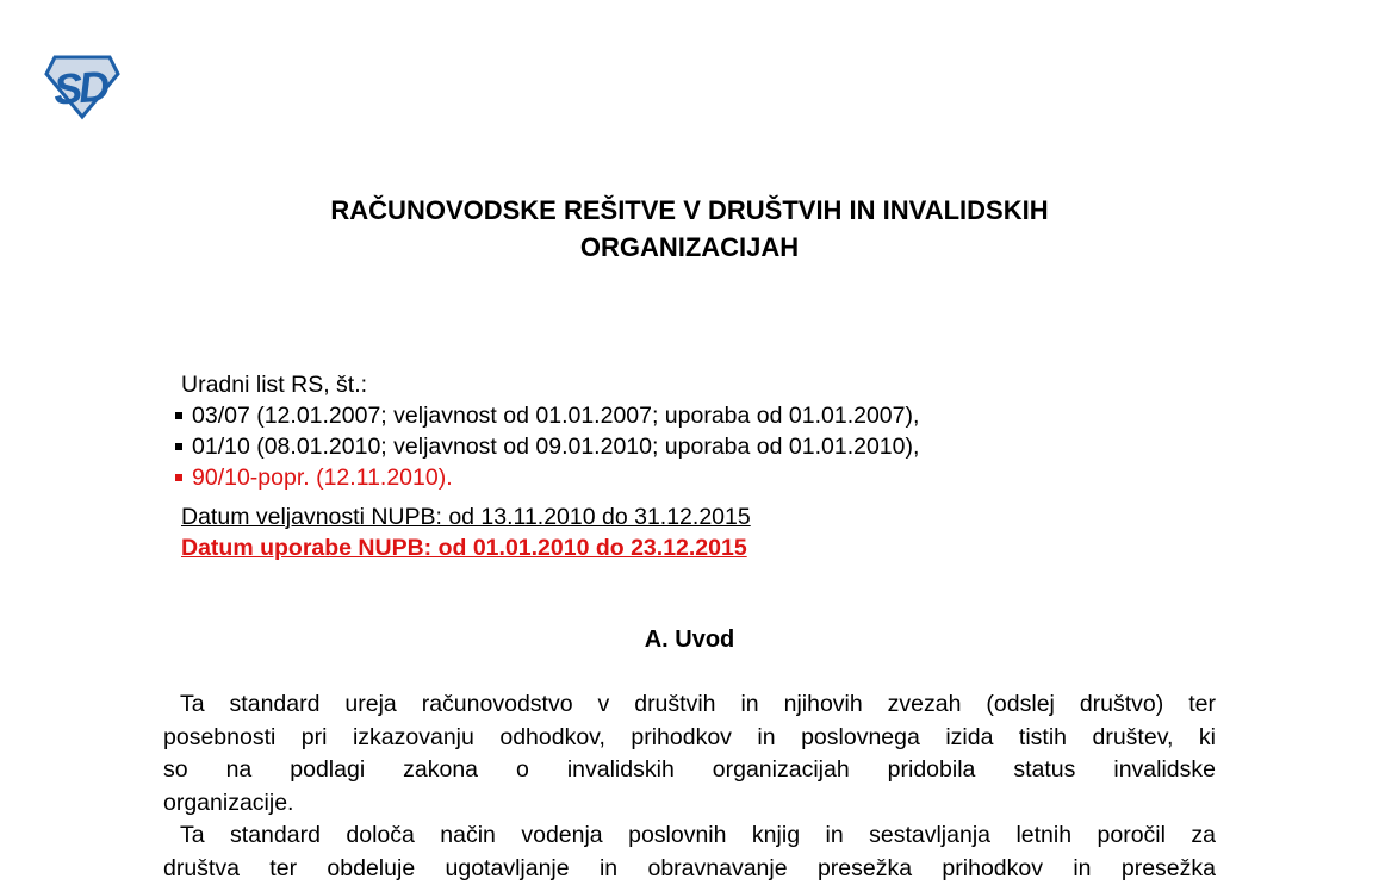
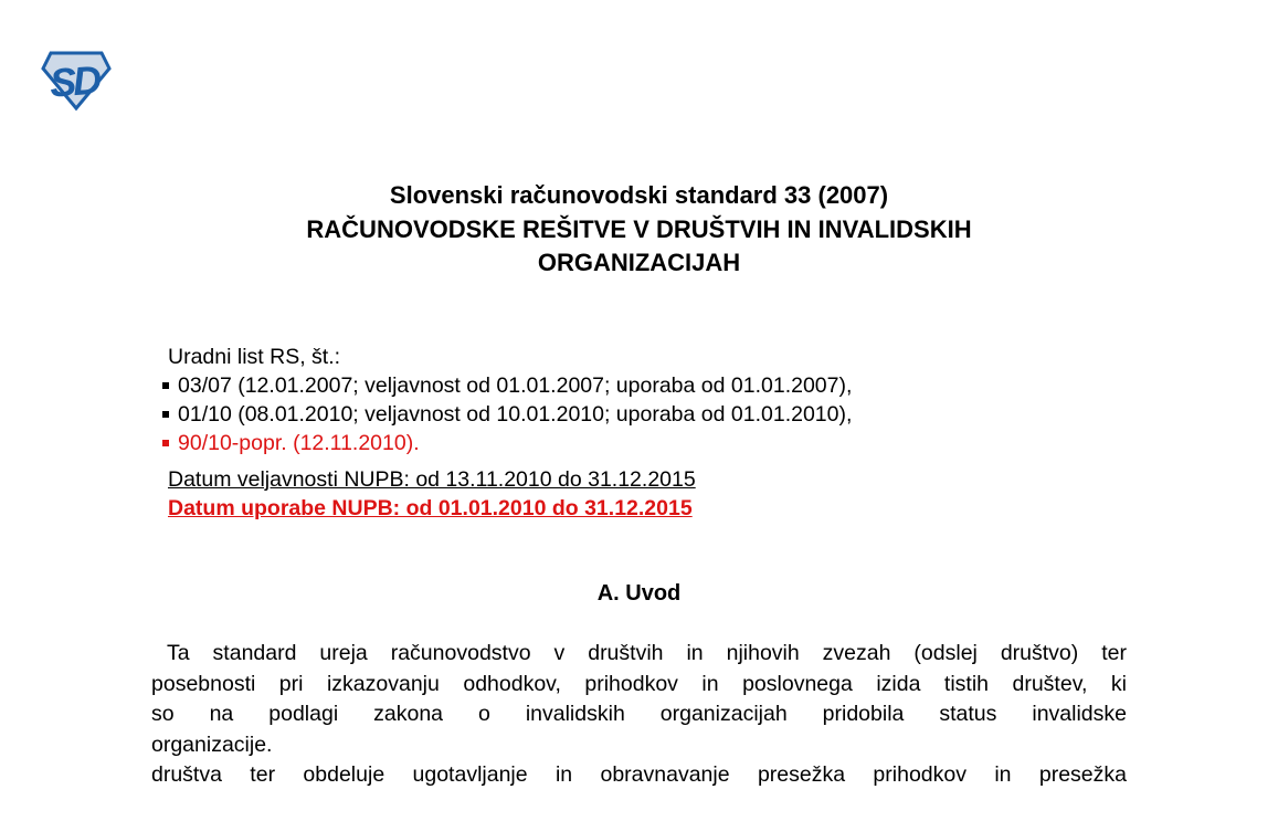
+ Slovenski računovodski standard 33 (2007)
  RAČUNOVODSKE REŠITVE V DRUŠTVIH IN INVALIDSKIH
  ORGANIZACIJAH
  Uradni list RS, št.:
  03/07 (12.01.2007; veljavnost od 01.01.2007; uporaba od 01.01.2007),
- 01/10 (08.01.2010; veljavnost od 09.01.2010; uporaba od 01.01.2010),
+ 01/10 (08.01.2010; veljavnost od 10.01.2010; uporaba od 01.01.2010),
  90/10-popr. (12.11.2010).
  Datum veljavnosti NUPB: od 13.11.2010 do 31.12.2015
- Datum uporabe NUPB: od 01.01.2010 do 23.12.2015
+ Datum uporabe NUPB: od 01.01.2010 do 31.12.2015
  A. Uvod
  Ta standard ureja računovodstvo v društvih in njihovih zvezah (odslej društvo) ter
  posebnosti pri izkazovanju odhodkov, prihodkov in poslovnega izida tistih društev, ki
  so na podlagi zakona o invalidskih organizacijah pridobila status invalidske
  organizacije.
- Ta standard določa način vodenja poslovnih knjig in sestavljanja letnih poročil za
  društva ter obdeluje ugotavljanje in obravnavanje presežka prihodkov in presežka
